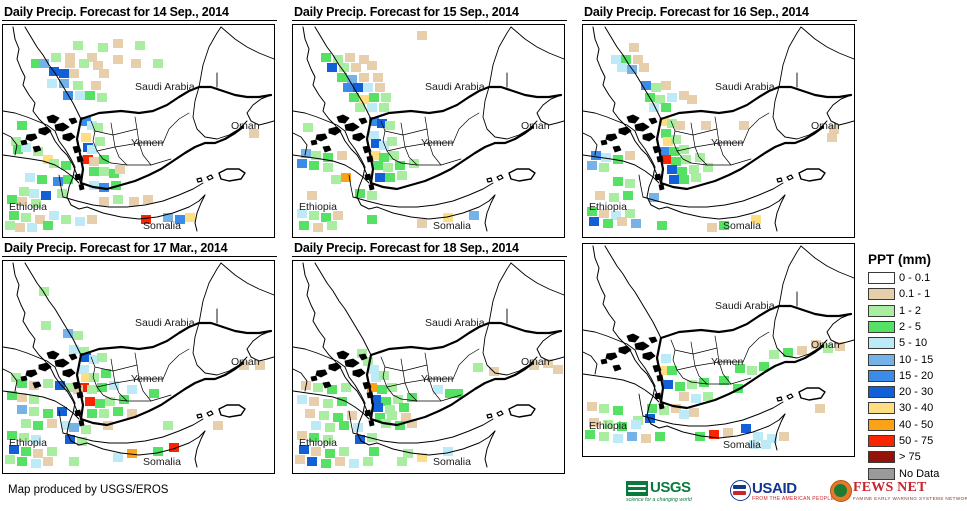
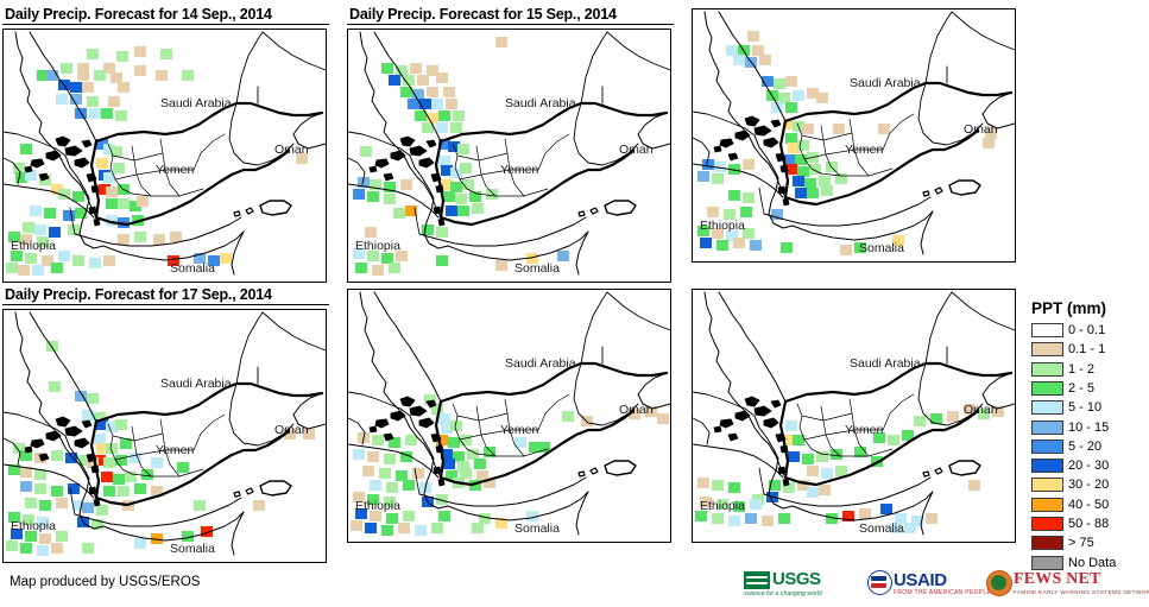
  Daily Precip. Forecast for 14 Sep., 2014
  Saudi Arabia
  Oman
  Yemen
  Ethiopia
  Somalia
  Daily Precip. Forecast for 15 Sep., 2014
  Saudi Arabia
  Oman
  Yemen
  Ethiopia
  Somalia
- Daily Precip. Forecast for 16 Sep., 2014
  Saudi Arabia
  Oman
  Yemen
  Ethiopia
  Somalia
- Daily Precip. Forecast for 17 Mar., 2014
+ Daily Precip. Forecast for 17 Sep., 2014
  Saudi Arabia
  Oman
  Yemen
  Ethiopia
  Somalia
- Daily Precip. Forecast for 18 Sep., 2014
  Saudi Arabia
  Oman
  Yemen
  Ethiopia
  Somalia
  Saudi Arabia
  Oman
  Yemen
  Ethiopia
  Somalia
  PPT (mm)
  0 - 0.1
  0.1 - 1
  1 - 2
  2 - 5
  5 - 10
  10 - 15
- 15 - 20
+ 5 - 20
  20 - 30
- 30 - 40
+ 30 - 20
  40 - 50
- 50 - 75
+ 50 - 88
  > 75
  No Data
  Map produced by USGS/EROS
  USGS
  USAID
  FEWS NET
